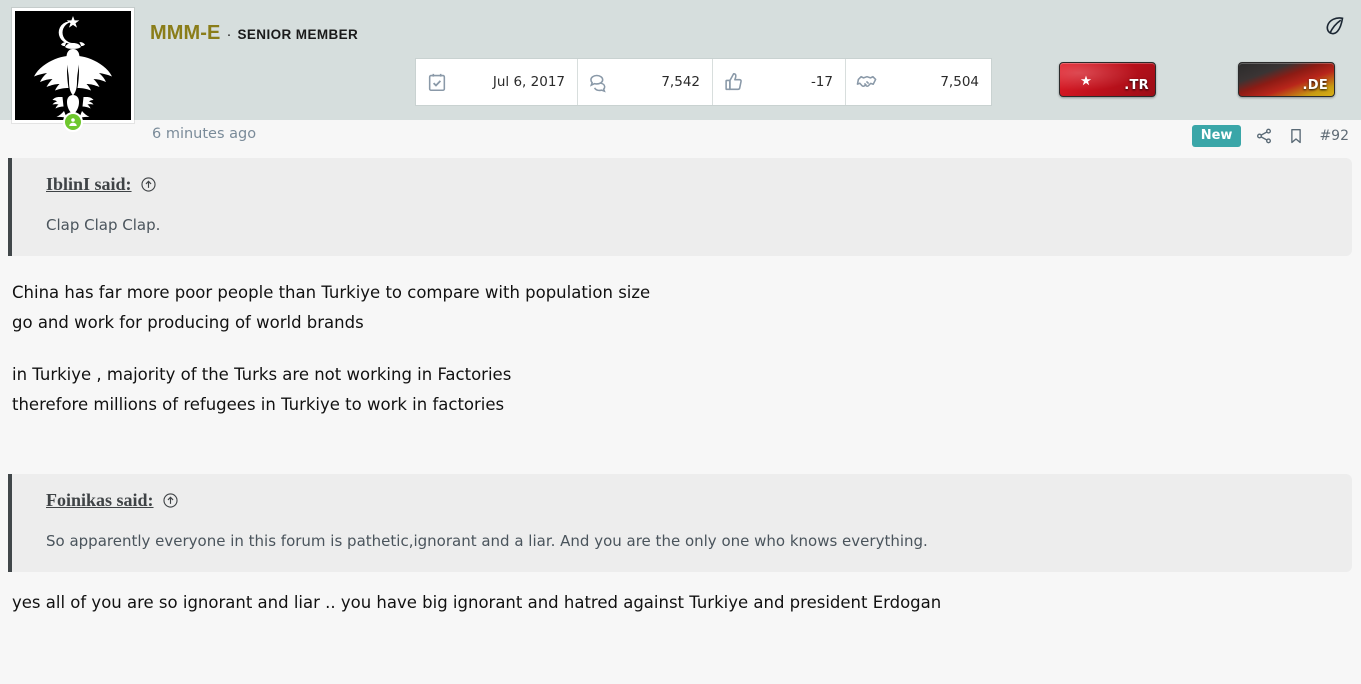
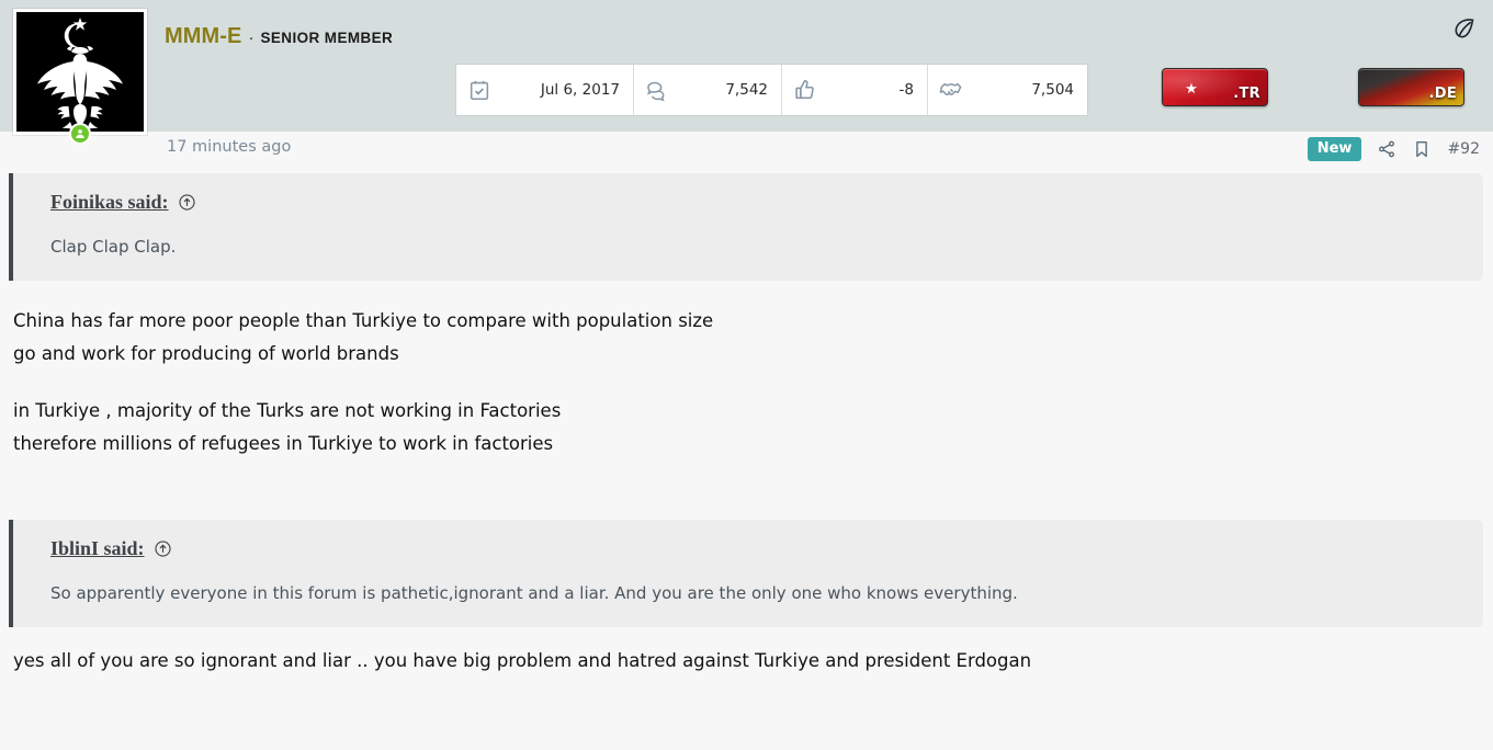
  MMM-E
  ·
  SENIOR MEMBER
  Jul 6, 2017
  7,542
- -17
+ -8
  7,504
  .TR
  .DE
- 6 minutes ago
+ 17 minutes ago
  New
  #92
- IblinI said:
+ Foinikas said:
  Clap Clap Clap.
  China has far more poor people than Turkiye to compare with population size
  go and work for producing of world brands
  in Turkiye , majority of the Turks are not working in Factories
  therefore millions of refugees in Turkiye to work in factories
- Foinikas said:
+ IblinI said:
  So apparently everyone in this forum is pathetic,ignorant and a liar. And you are the only one who knows everything.
- yes all of you are so ignorant and liar .. you have big ignorant and hatred against Turkiye and president Erdogan
+ yes all of you are so ignorant and liar .. you have big problem and hatred against Turkiye and president Erdogan
